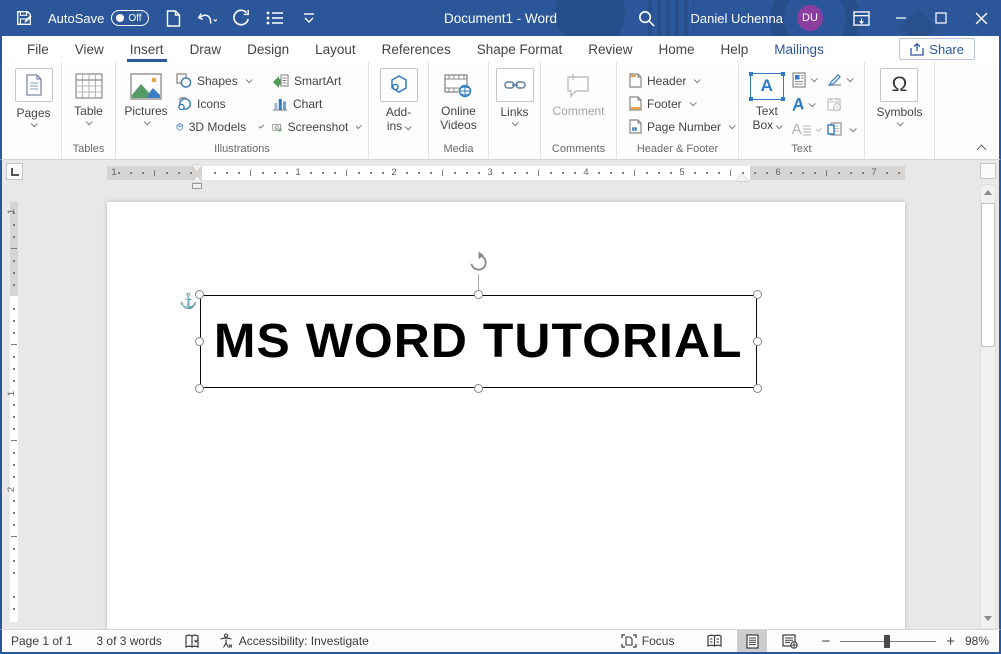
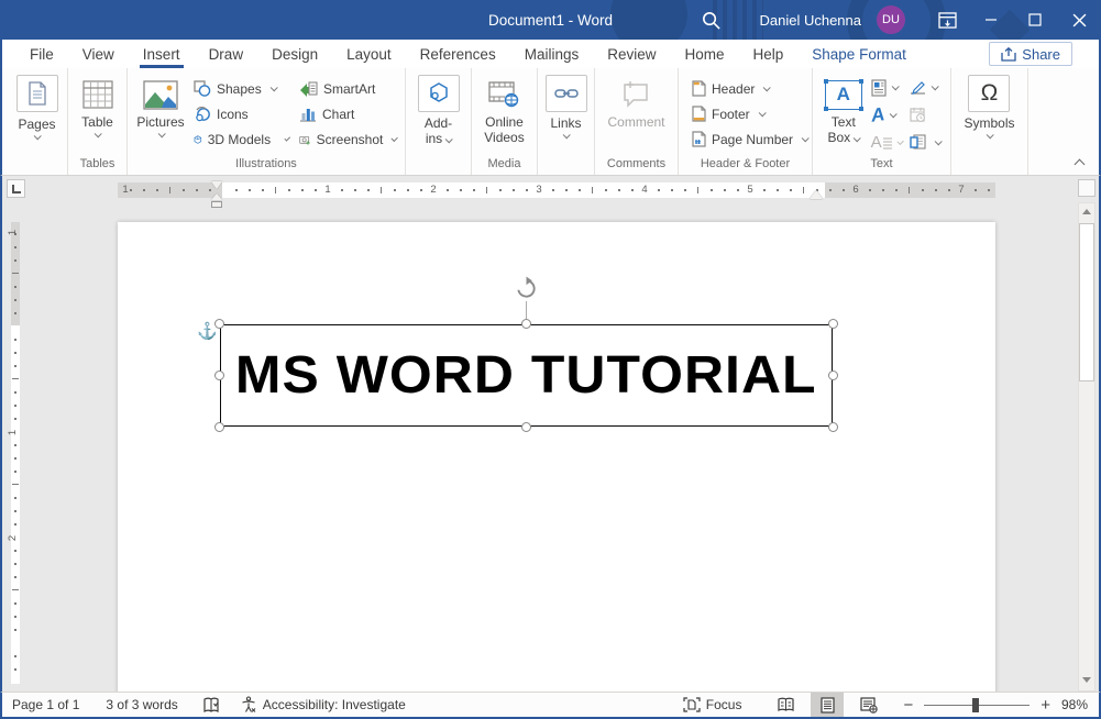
- AutoSave
- Off
  Document1 - Word
  Daniel Uchenna
  DU
  File
  View
  Insert
  Draw
  Design
  Layout
  References
- Shape Format
+ Mailings
  Review
  Home
  Help
- Mailings
+ Shape Format
  Share
  Pages
  Table
  Tables
  Pictures
  Shapes
  Icons
  3D Models
  SmartArt
  Chart
  Screenshot
  Illustrations
  Add-
  ins
  Online
  Videos
  Media
  Links
  Comment
  Comments
  Header
  Footer
  Page Number
  Header & Footer
  A
  Text
  Box
  A
  Text
  Ω
  Symbols
  1
  1
  2
  3
  4
  5
  6
  7
  ⚓
  MS WORD TUTORIAL
  Page 1 of 1
  3 of 3 words
  Accessibility: Investigate
  Focus
  −
  +
  98%
